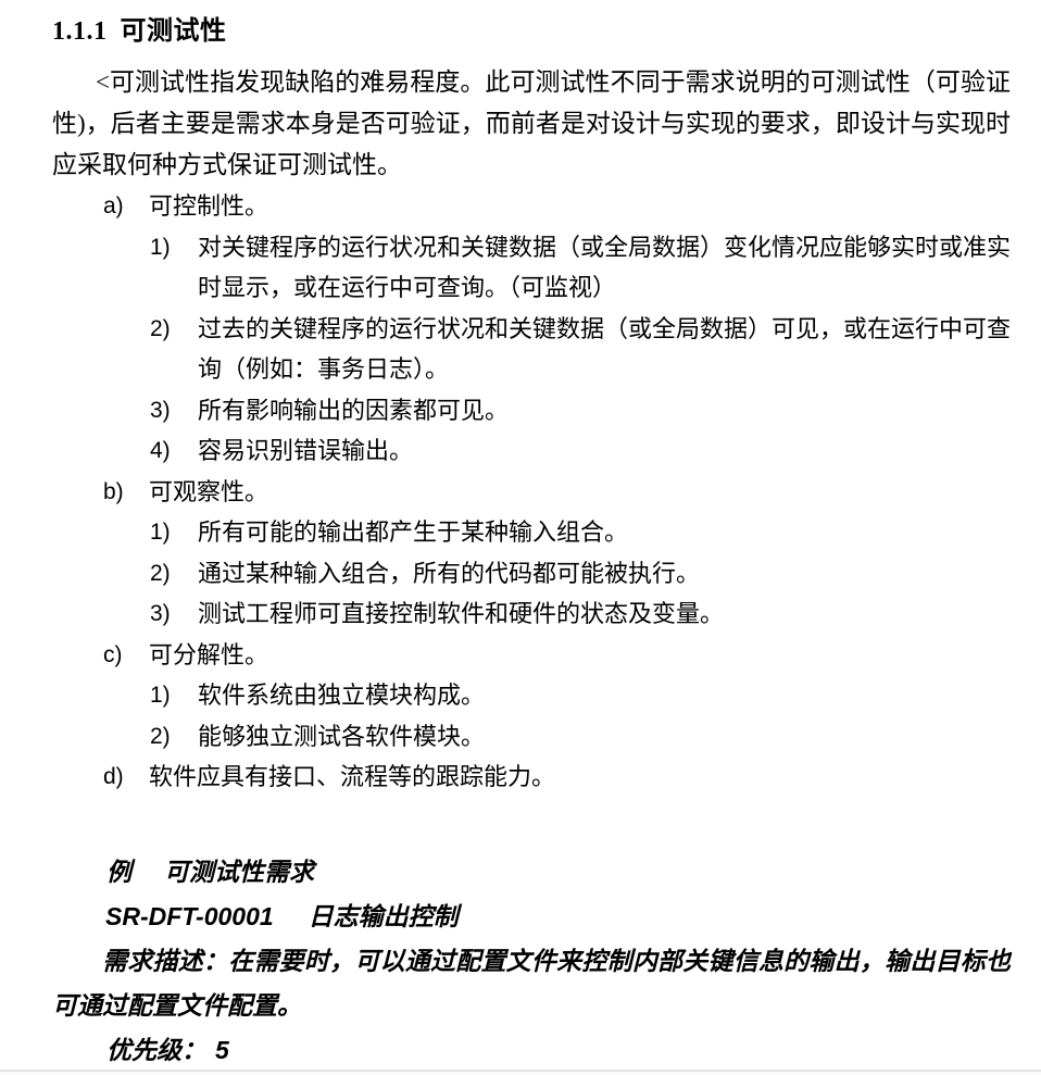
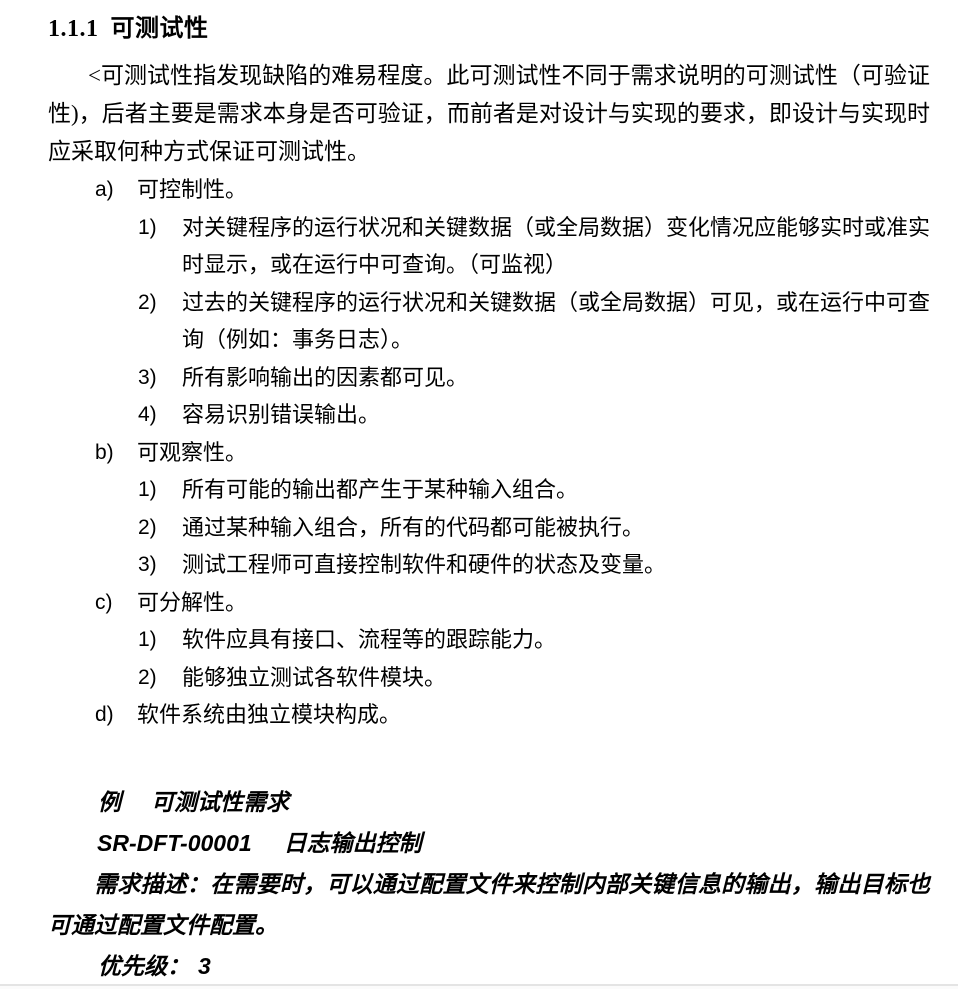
  1.1.1 可测试性
  <可测试性指发现缺陷的难易程度。此可测试性不同于需求说明的可测试性（可验证性)，后者主要是需求本身是否可验证，而前者是对设计与实现的要求，即设计与实现时应采取何种方式保证可测试性。
  a)
  可控制性。
  1)
  对关键程序的运行状况和关键数据（或全局数据）变化情况应能够实时或准实时显示，或在运行中可查询。（可监视）
  2)
  过去的关键程序的运行状况和关键数据（或全局数据）可见，或在运行中可查询（例如：事务日志）。
  3)
  所有影响输出的因素都可见。
  4)
  容易识别错误输出。
  b)
  可观察性。
  1)
  所有可能的输出都产生于某种输入组合。
  2)
  通过某种输入组合，所有的代码都可能被执行。
  3)
  测试工程师可直接控制软件和硬件的状态及变量。
  c)
  可分解性。
  1)
- 软件系统由独立模块构成。
+ 软件应具有接口、流程等的跟踪能力。
  2)
  能够独立测试各软件模块。
  d)
- 软件应具有接口、流程等的跟踪能力。
+ 软件系统由独立模块构成。
  例 可测试性需求
  SR-DFT-00001 日志输出控制
  需求描述：在需要时，可以通过配置文件来控制内部关键信息的输出，输出目标也可通过配置文件配置。
- 优先级： 5
+ 优先级： 3
